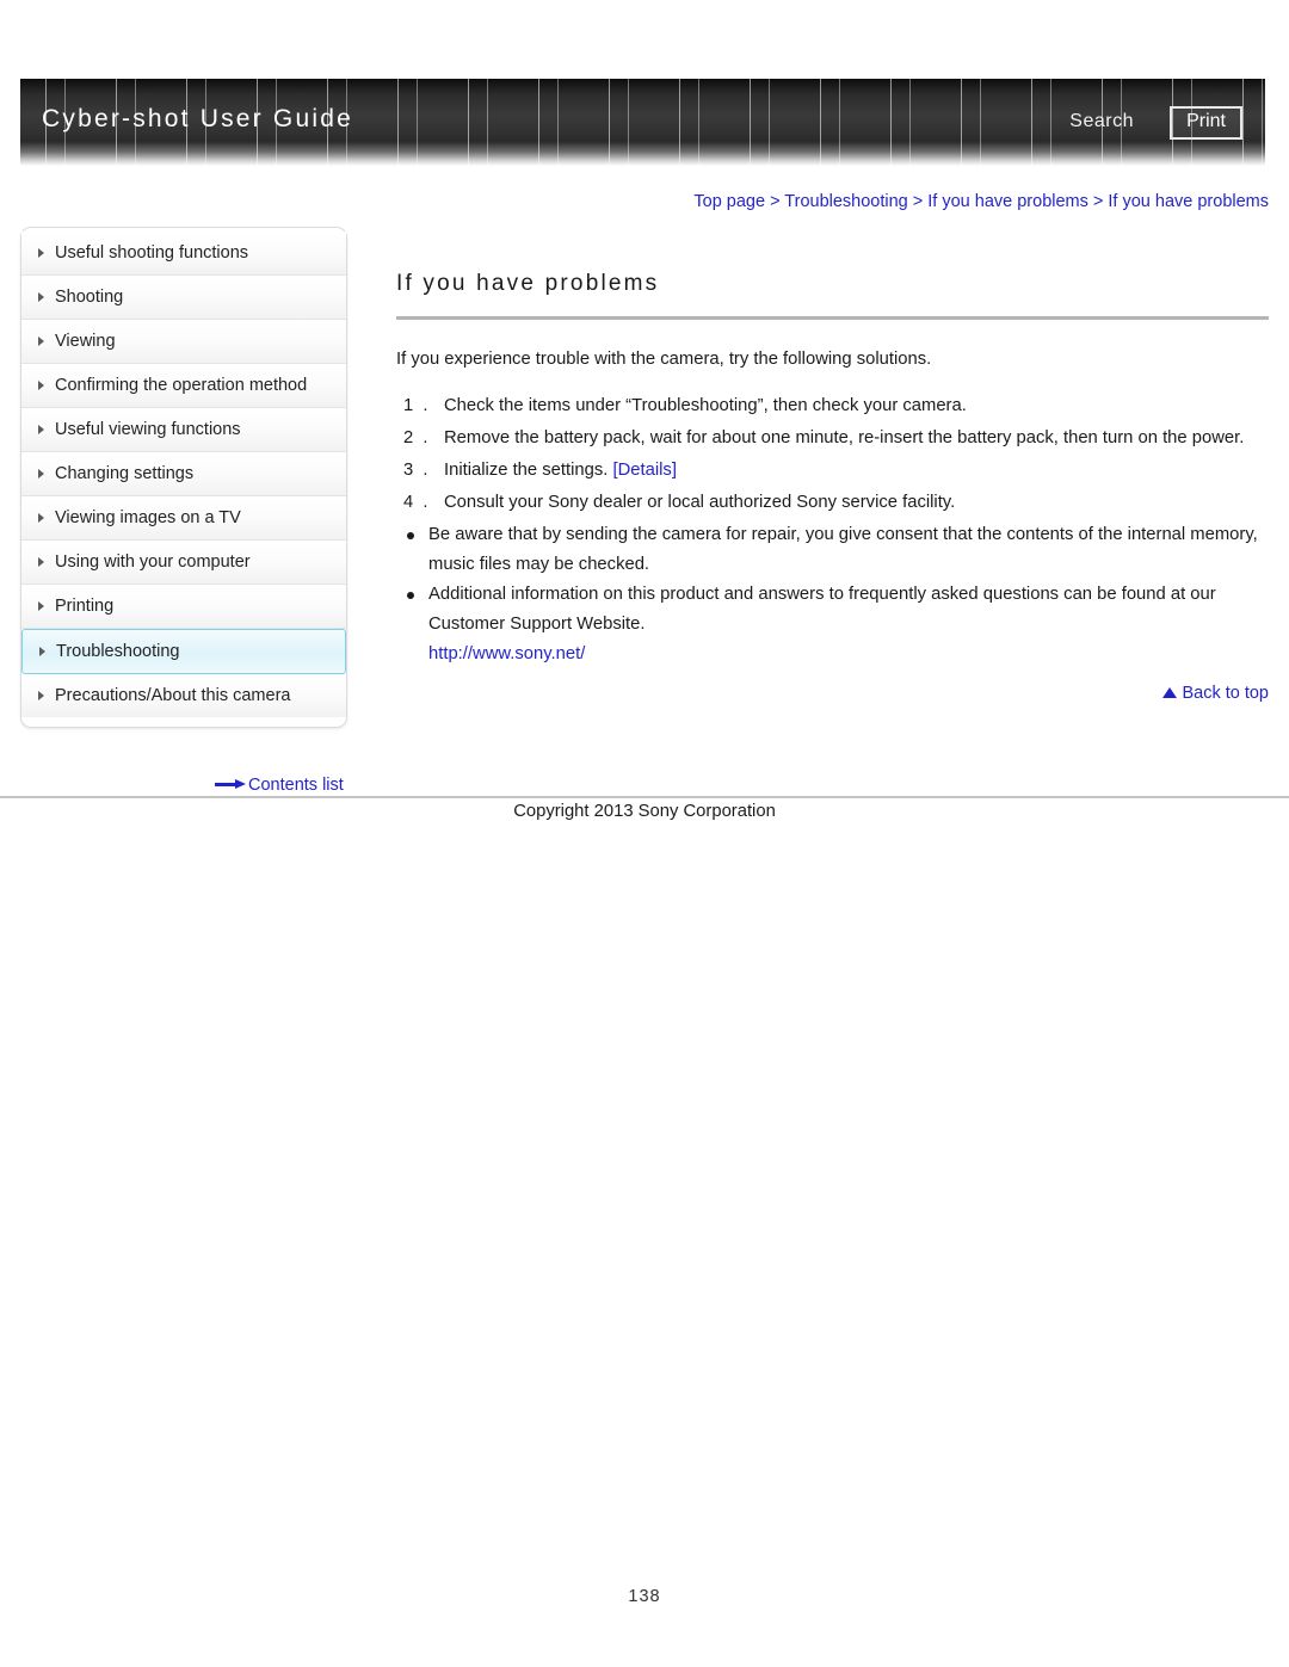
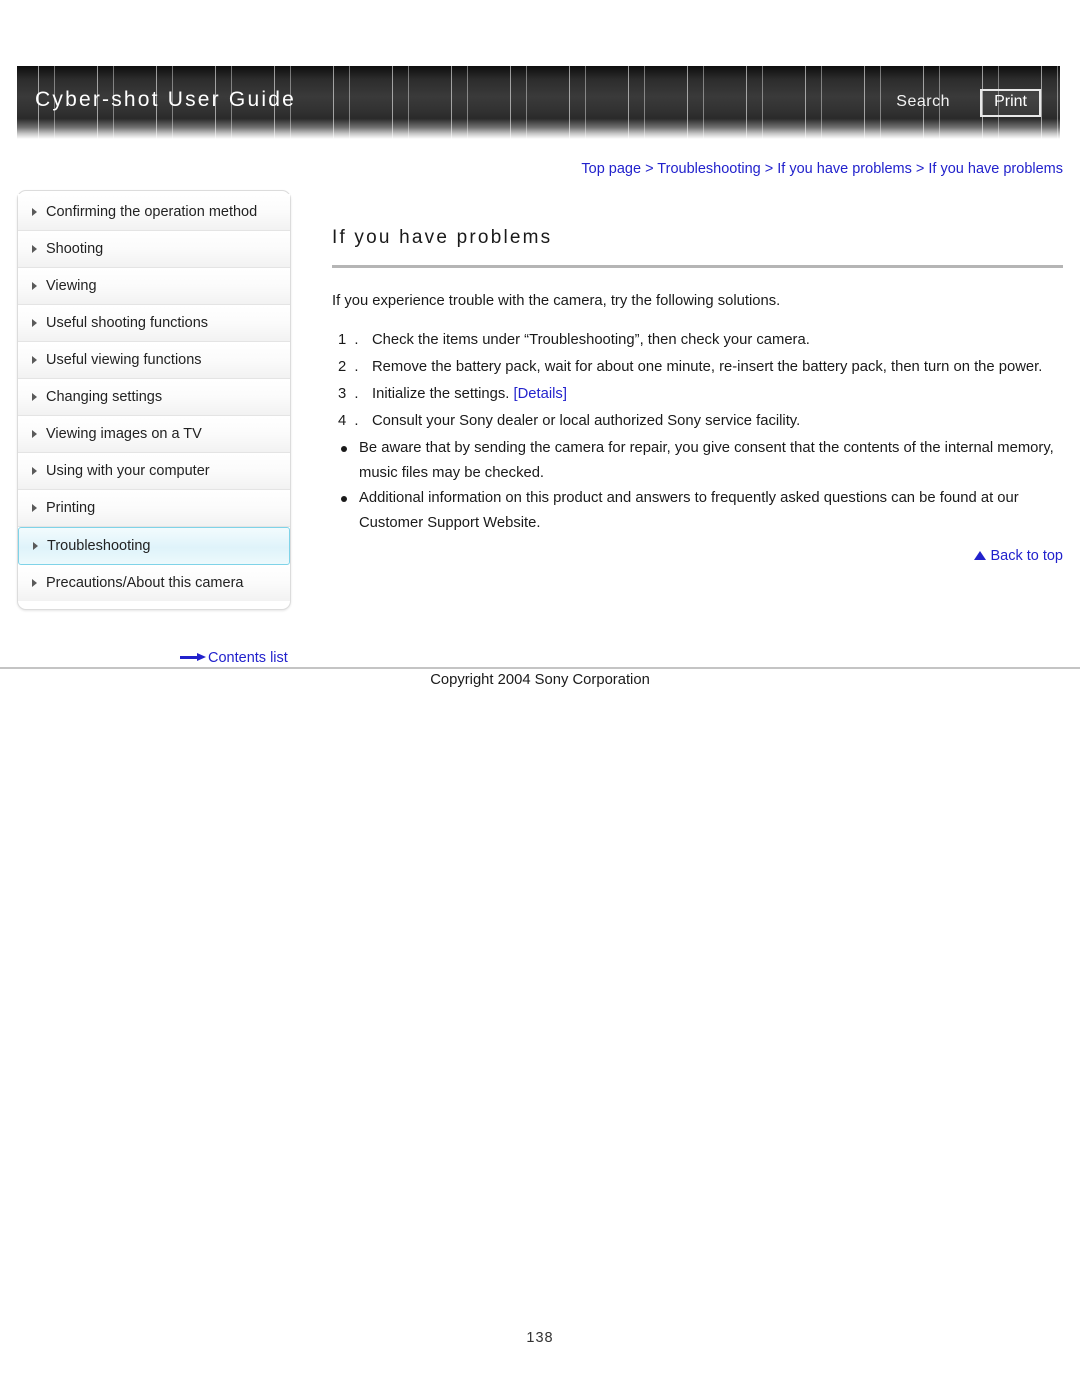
  Cyber-shot User Guide
  Search
  Print
  Top page > Troubleshooting > If you have problems > If you have problems
- Useful shooting functions
+ Confirming the operation method
  Shooting
  Viewing
- Confirming the operation method
+ Useful shooting functions
  Useful viewing functions
  Changing settings
  Viewing images on a TV
  Using with your computer
  Printing
  Troubleshooting
  Precautions/About this camera
  Contents list
  If you have problems
  If you experience trouble with the camera, try the following solutions.
  1 .
  Check the items under “Troubleshooting”, then check your camera.
  2 .
  Remove the battery pack, wait for about one minute, re-insert the battery pack, then turn on the power.
  3 .
  Initialize the settings. [Details]
  4 .
  Consult your Sony dealer or local authorized Sony service facility.
  Be aware that by sending the camera for repair, you give consent that the contents of the internal memory, music files may be checked.
  Additional information on this product and answers to frequently asked questions can be found at our Customer Support Website.
- http://www.sony.net/
  Back to top
- Copyright 2013 Sony Corporation
+ Copyright 2004 Sony Corporation
  138
